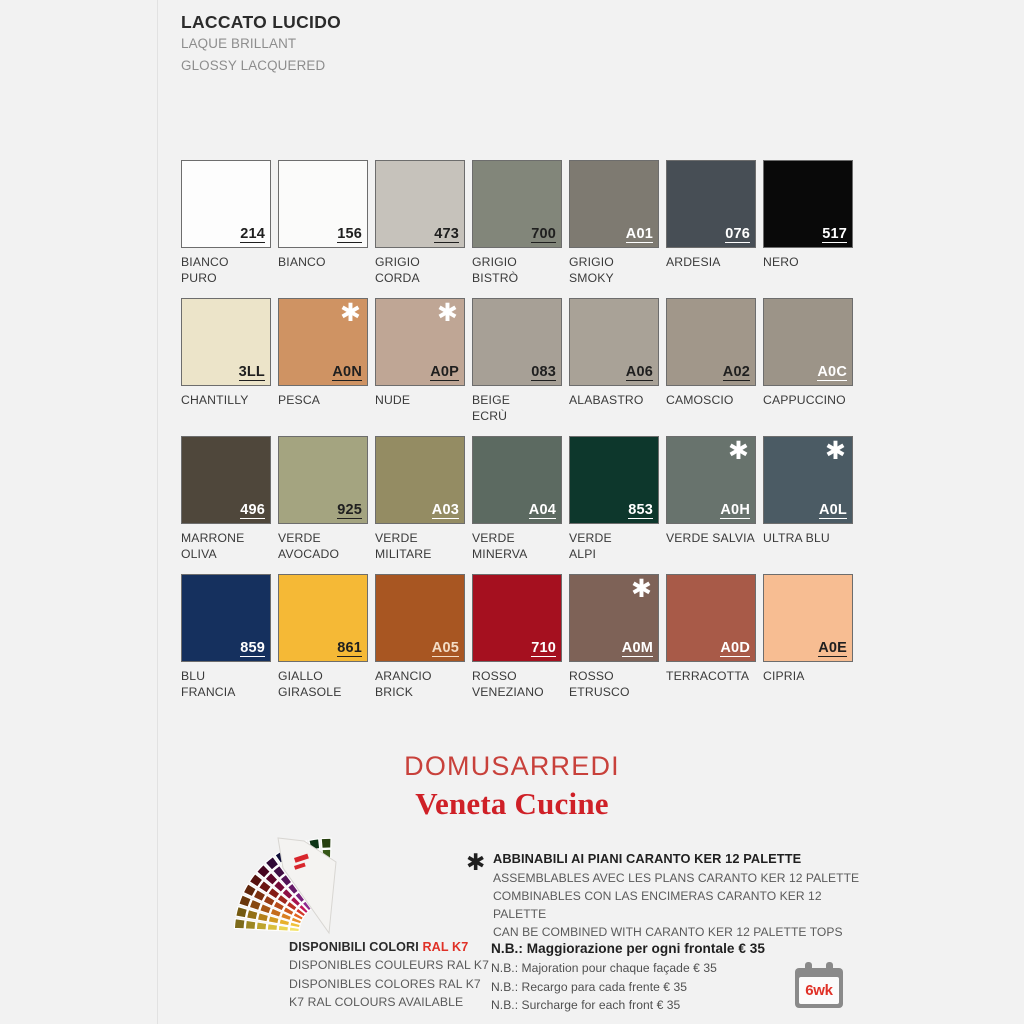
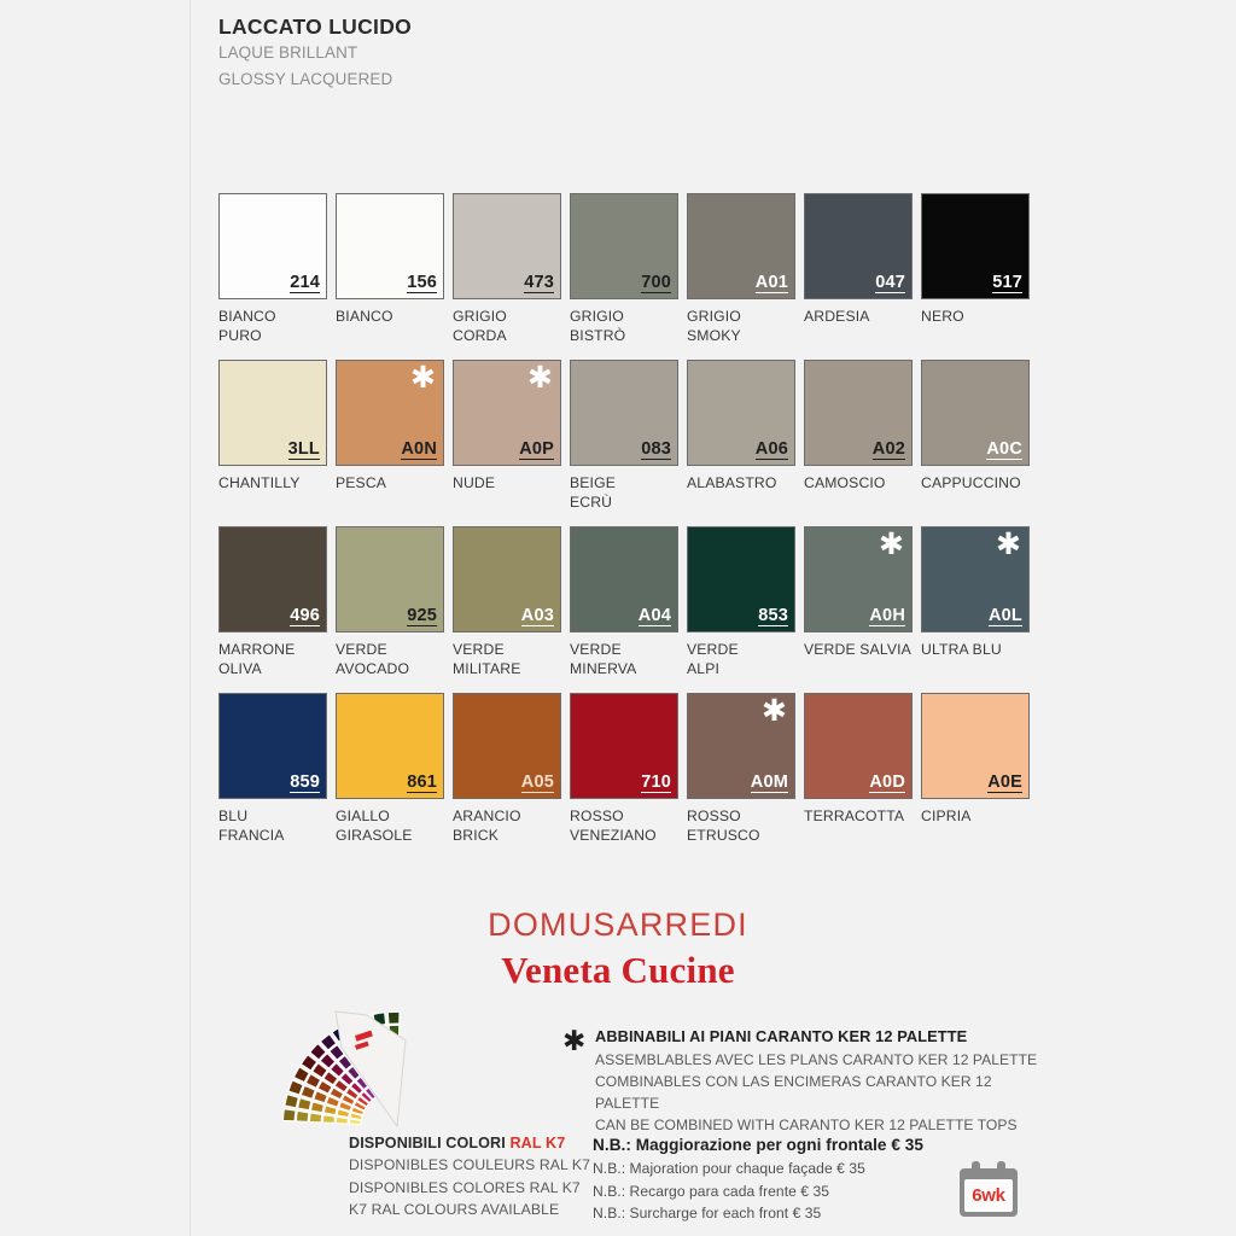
  LACCATO LUCIDO
  LAQUE BRILLANT
  GLOSSY LACQUERED
  214
  BIANCO
  PURO
  156
  BIANCO
  473
  GRIGIO
  CORDA
  700
  GRIGIO
  BISTRÒ
  A01
  GRIGIO
  SMOKY
- 076
+ 047
  ARDESIA
  517
  NERO
  3LL
  CHANTILLY
  ✱
  A0N
  PESCA
  ✱
  A0P
  NUDE
  083
  BEIGE
  ECRÙ
  A06
  ALABASTRO
  A02
  CAMOSCIO
  A0C
  CAPPUCCINO
  496
  MARRONE
  OLIVA
  925
  VERDE
  AVOCADO
  A03
  VERDE
  MILITARE
  A04
  VERDE
  MINERVA
  853
  VERDE
  ALPI
  ✱
  A0H
  VERDE SALVIA
  ✱
  A0L
  ULTRA BLU
  859
  BLU
  FRANCIA
  861
  GIALLO
  GIRASOLE
  A05
  ARANCIO
  BRICK
  710
  ROSSO
  VENEZIANO
  ✱
  A0M
  ROSSO
  ETRUSCO
  A0D
  TERRACOTTA
  A0E
  CIPRIA
  DOMUSARREDI
  Veneta Cucine
  DISPONIBILI COLORI RAL K7
  DISPONIBLES COULEURS RAL K7
  DISPONIBLES COLORES RAL K7
  K7 RAL COLOURS AVAILABLE
  ✱
  ABBINABILI AI PIANI CARANTO KER 12 PALETTE
  ASSEMBLABLES AVEC LES PLANS CARANTO KER 12 PALETTE
  COMBINABLES CON LAS ENCIMERAS CARANTO KER 12 PALETTE
  CAN BE COMBINED WITH CARANTO KER 12 PALETTE TOPS
  N.B.: Maggiorazione per ogni frontale € 35
  N.B.: Majoration pour chaque façade € 35
  N.B.: Recargo para cada frente € 35
  N.B.: Surcharge for each front € 35
  6wk
